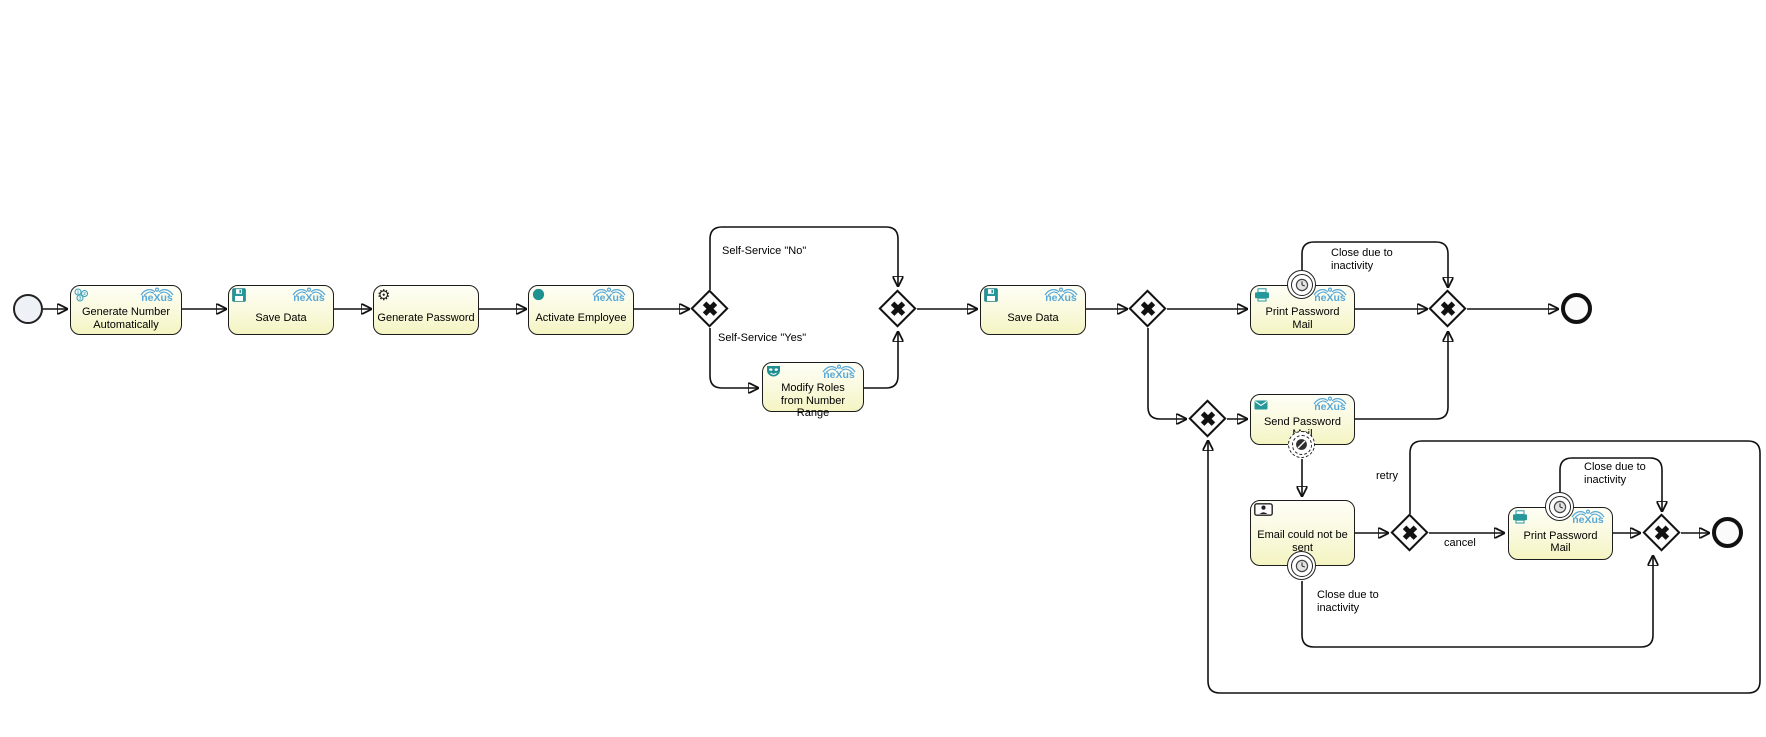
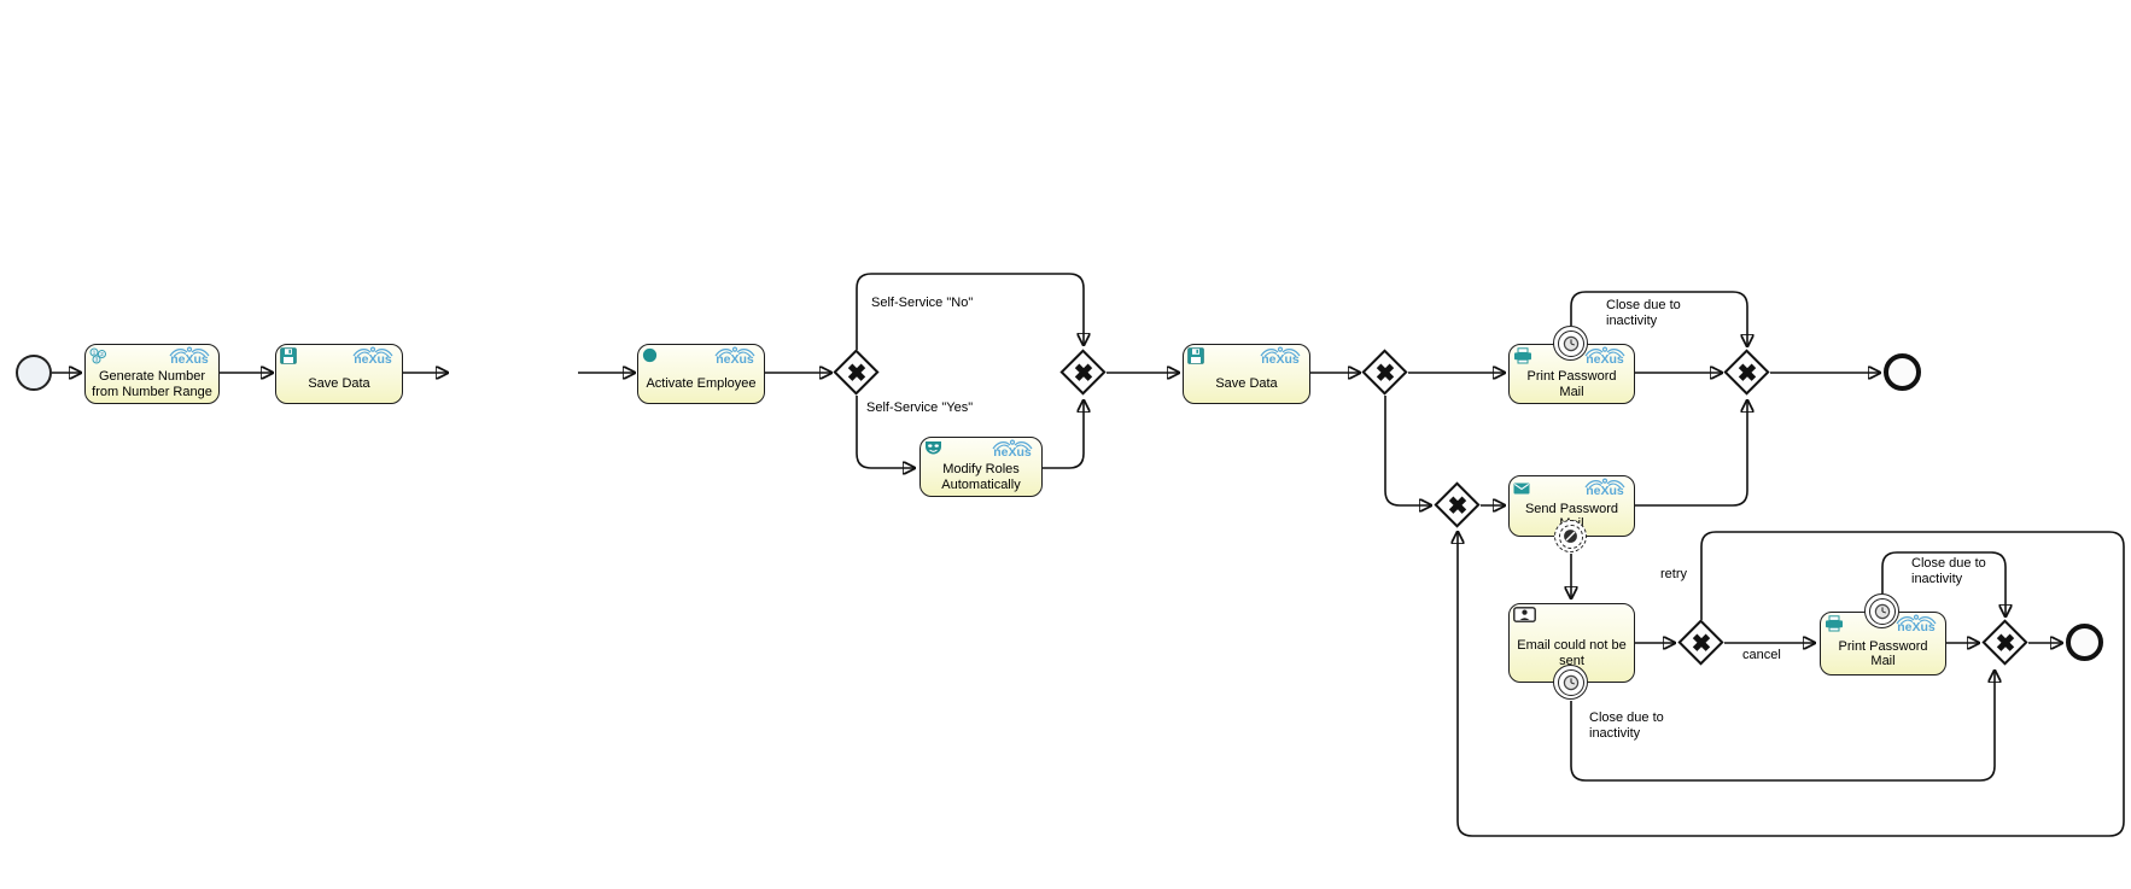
  neXus
  Generate Number
- Automatically
+ from Number Range
  neXus
  Save Data
- ⚙
- Generate Password
  neXus
  Activate Employee
  neXus
  Modify Roles
- from Number Range
+ Automatically
  neXus
  Save Data
  neXus
  Print Password Mail
  neXus
  Send Password l
  Email could not be
  sent
  neXus
  Print Password Mail
  ✖
  ✖
  ✖
  ✖
  ✖
  ✖
  ✖
  Self-Service "No"
  Self-Service "Yes"
  Close due to inactivity
  retry
  cancel
  Close due to inactivity
  Close due to inactivity
